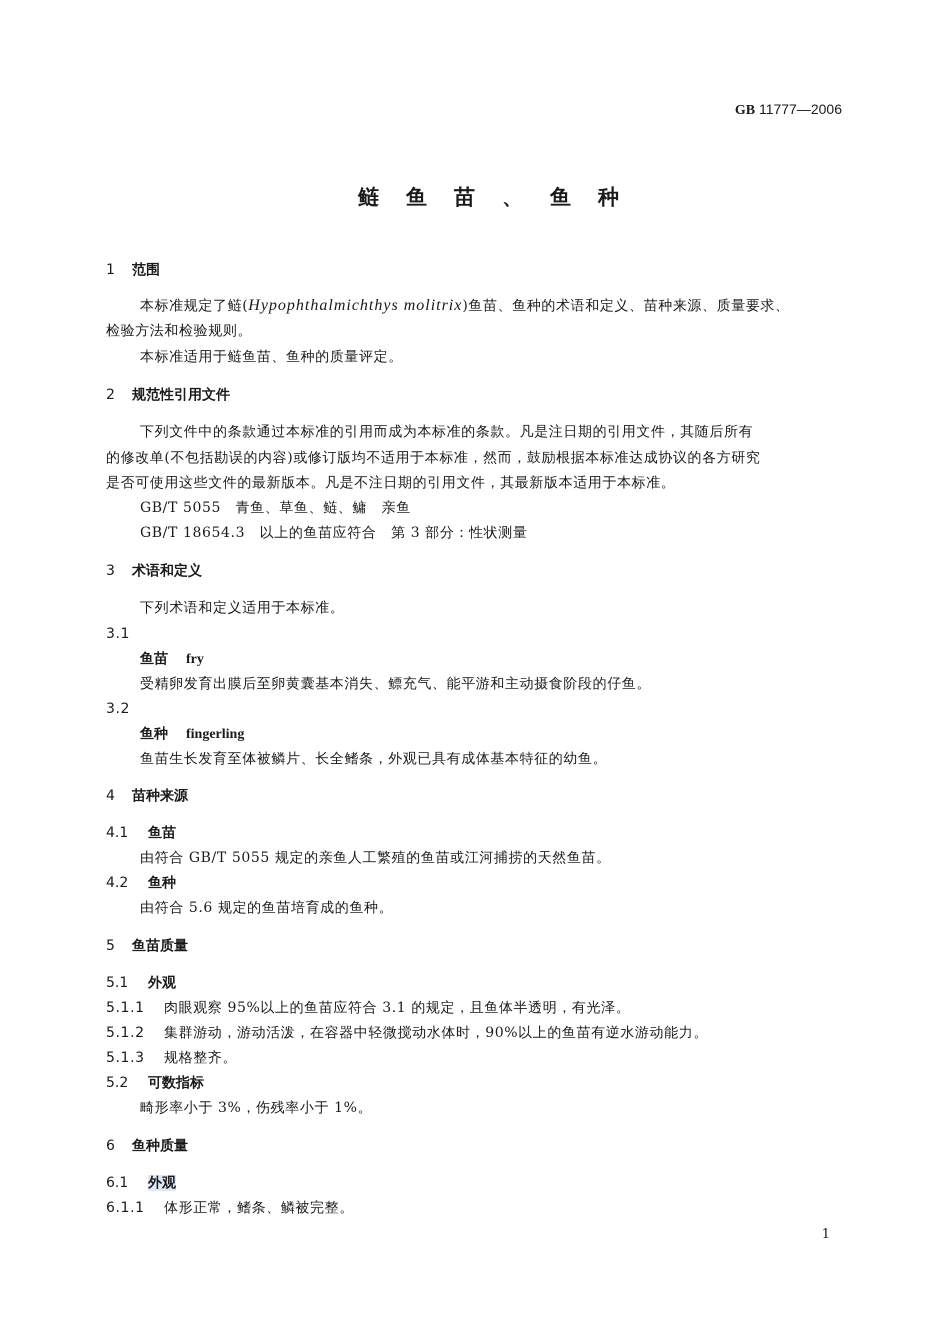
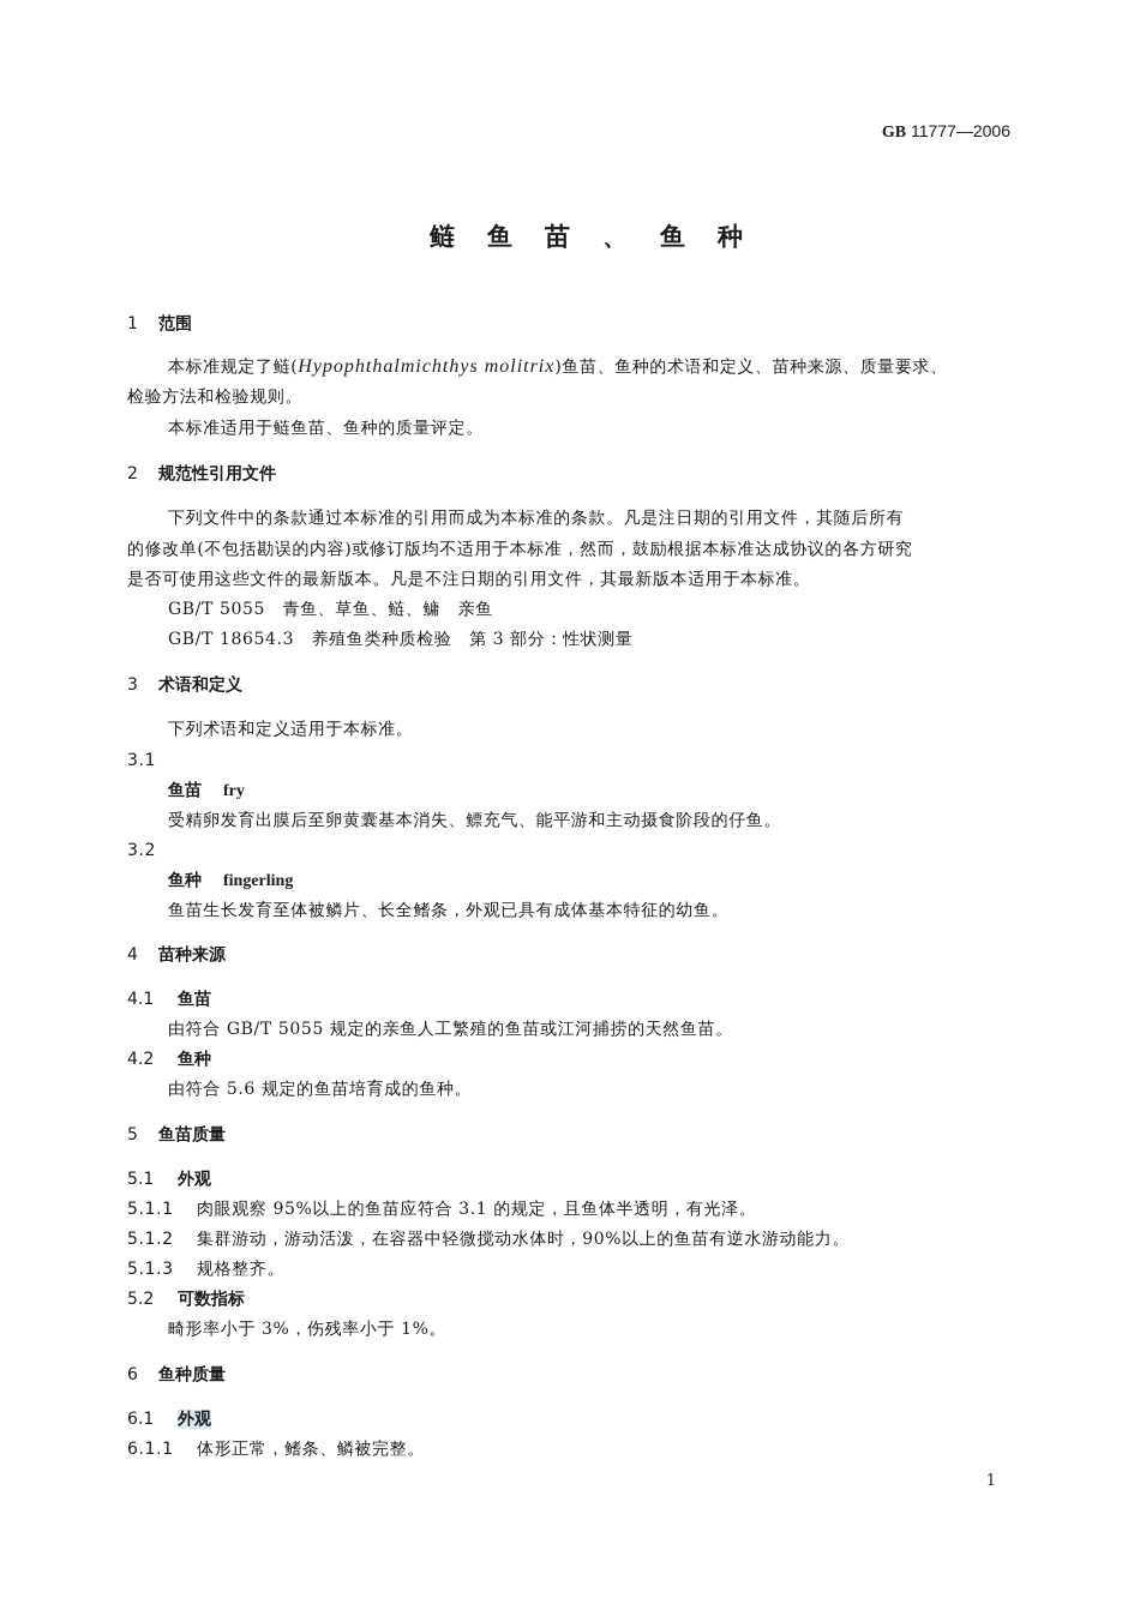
  GB 11777—2006
  鲢鱼苗、鱼种
  1 范围
  本标准规定了鲢(Hypophthalmichthys molitrix)鱼苗、鱼种的术语和定义、苗种来源、质量要求、
  检验方法和检验规则。
  本标准适用于鲢鱼苗、鱼种的质量评定。
  2 规范性引用文件
  下列文件中的条款通过本标准的引用而成为本标准的条款。凡是注日期的引用文件，其随后所有
  的修改单(不包括勘误的内容)或修订版均不适用于本标准，然而，鼓励根据本标准达成协议的各方研究
  是否可使用这些文件的最新版本。凡是不注日期的引用文件，其最新版本适用于本标准。
  GB/T 5055 青鱼、草鱼、鲢、鳙 亲鱼
- GB/T 18654.3 以上的鱼苗应符合 第 3 部分：性状测量
+ GB/T 18654.3 养殖鱼类种质检验 第 3 部分：性状测量
  3 术语和定义
  下列术语和定义适用于本标准。
  3.1
  鱼苗 fry
  受精卵发育出膜后至卵黄囊基本消失、鳔充气、能平游和主动摄食阶段的仔鱼。
  3.2
  鱼种 fingerling
  鱼苗生长发育至体被鳞片、长全鳍条，外观已具有成体基本特征的幼鱼。
  4 苗种来源
  4.1 鱼苗
  由符合 GB/T 5055 规定的亲鱼人工繁殖的鱼苗或江河捕捞的天然鱼苗。
  4.2 鱼种
  由符合 5.6 规定的鱼苗培育成的鱼种。
  5 鱼苗质量
  5.1 外观
  5.1.1 肉眼观察 95%以上的鱼苗应符合 3.1 的规定，且鱼体半透明，有光泽。
  5.1.2 集群游动，游动活泼，在容器中轻微搅动水体时，90%以上的鱼苗有逆水游动能力。
  5.1.3 规格整齐。
  5.2 可数指标
  畸形率小于 3%，伤残率小于 1%。
  6 鱼种质量
  6.1 外观
  6.1.1 体形正常，鳍条、鳞被完整。
  1
